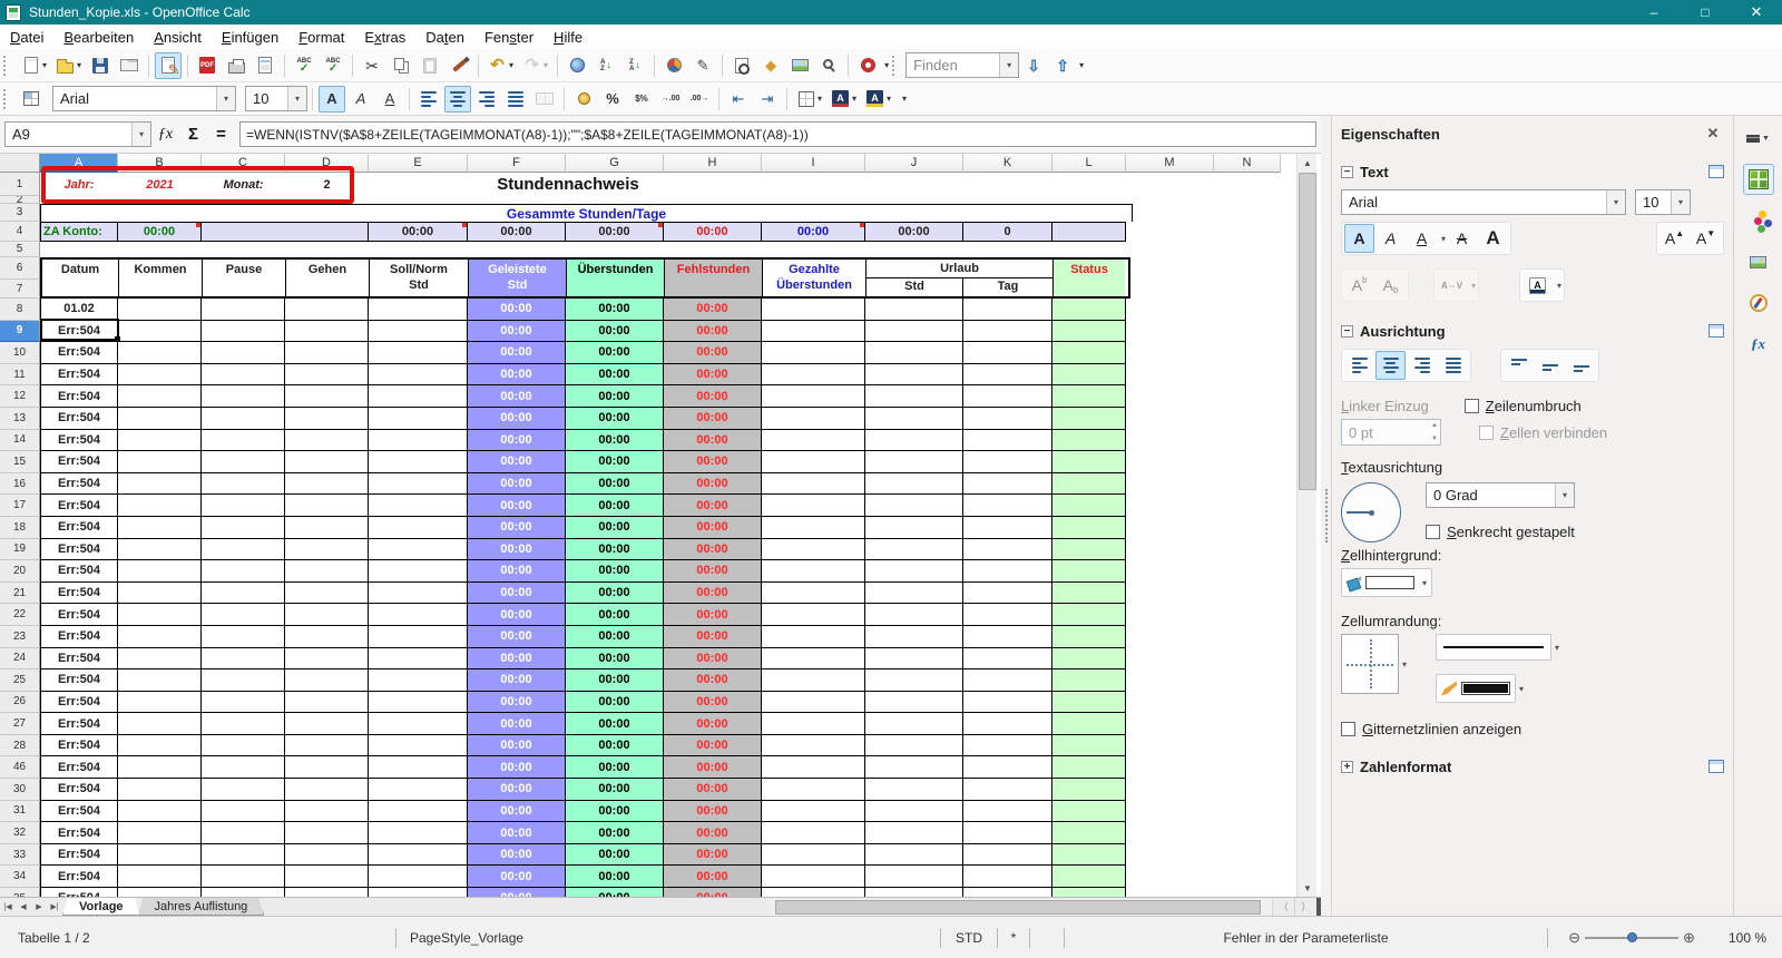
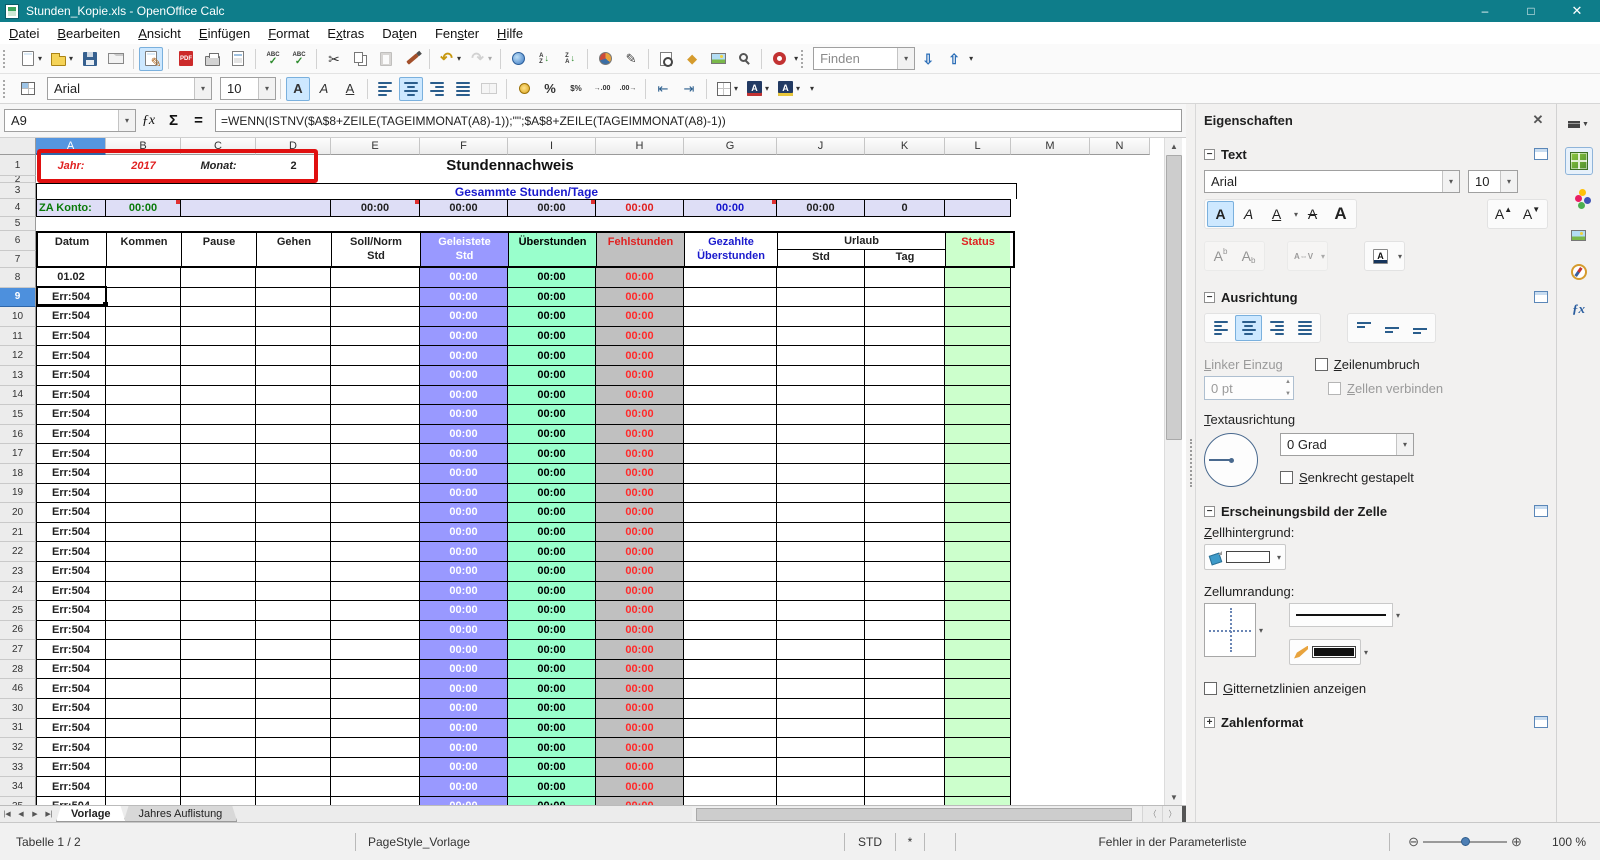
  Stunden_Kopie.xls - OpenOffice Calc
  –
  □
  ✕
  Datei
  Bearbeiten
  Ansicht
  Einfügen
  Format
  Extras
  Daten
  Fenster
  Hilfe
  ↓
  ↓
  Finden
  Arial
  10
  A
  A
  A
  %
  $%
  A
  A
  A9
  ƒx
  Σ
  =
  =WENN(ISTNV($A$8+ZEILE(TAGEIMMONAT(A8)-1));"";$A$8+ZEILE(TAGEIMMONAT(A8)-1))
  A
  B
  C
  D
  E
  F
- G
+ I
  H
- I
+ G
  J
  K
  L
  M
  N
  1
  Jahr:
- 2021
+ 2017
  Monat:
  2
  Stundennachweis
  2
  3
  Gesammte Stunden/Tage
  4
  ZA Konto:
  00:00
  00:00
  00:00
  00:00
  00:00
  00:00
  00:00
  0
  5
  6
  7
  Datum
  Kommen
  Pause
  Gehen
  Soll/Norm
  Std
  Geleistete
  Std
  Überstunden
  Fehlstunden
  Gezahlte
  Überstunden
  Urlaub
  Std
  Tag
  Status
  8
  01.02
  00:00
  00:00
  00:00
  9
  00:00
  00:00
  00:00
  10
  Err:504
  00:00
  00:00
  00:00
  11
  Err:504
  00:00
  00:00
  00:00
  12
  Err:504
  00:00
  00:00
  00:00
  13
  Err:504
  00:00
  00:00
  00:00
  14
  Err:504
  00:00
  00:00
  00:00
  15
  Err:504
  00:00
  00:00
  00:00
  16
  Err:504
  00:00
  00:00
  00:00
  17
  Err:504
  00:00
  00:00
  00:00
  18
  Err:504
  00:00
  00:00
  00:00
  19
  Err:504
  00:00
  00:00
  00:00
  20
  Err:504
  00:00
  00:00
  00:00
  21
  Err:504
  00:00
  00:00
  00:00
  22
  Err:504
  00:00
  00:00
  00:00
  23
  Err:504
  00:00
  00:00
  00:00
  24
  Err:504
  00:00
  00:00
  00:00
  25
  Err:504
  00:00
  00:00
  00:00
  26
  Err:504
  00:00
  00:00
  00:00
  27
  Err:504
  00:00
  00:00
  00:00
  28
  Err:504
  00:00
  00:00
  00:00
  46
  Err:504
  00:00
  00:00
  00:00
  30
  Err:504
  00:00
  00:00
  00:00
  31
  Err:504
  00:00
  00:00
  00:00
  32
  Err:504
  00:00
  00:00
  00:00
  33
  Err:504
  00:00
  00:00
  00:00
  34
  Err:504
  00:00
  00:00
  00:00
  ▲
  ▼
  Vorlage
  Jahres Auflistung
  〈
  〉
  Tabelle 1 / 2
  PageStyle_Vorlage
  STD
  *
  Fehler in der Parameterliste
  ⊖
  ⊕
  100 %
  Eigenschaften
  ✕
  Text
  Arial
  10
  A
  A
  A
  A
  A
  A
  ▲
  A
  ▼
  A
  b
  A
  b
  A⇔V
  A
  Ausrichtung
  Linker Einzug
  Zeilenumbruch
  0 pt
  Zellen verbinden
  Textausrichtung
  0 Grad
  Senkrecht gestapelt
+ Erscheinungsbild der Zelle
  Zellhintergrund:
  Zellumrandung:
  Gitternetzlinien anzeigen
  Zahlenformat
  ƒx
